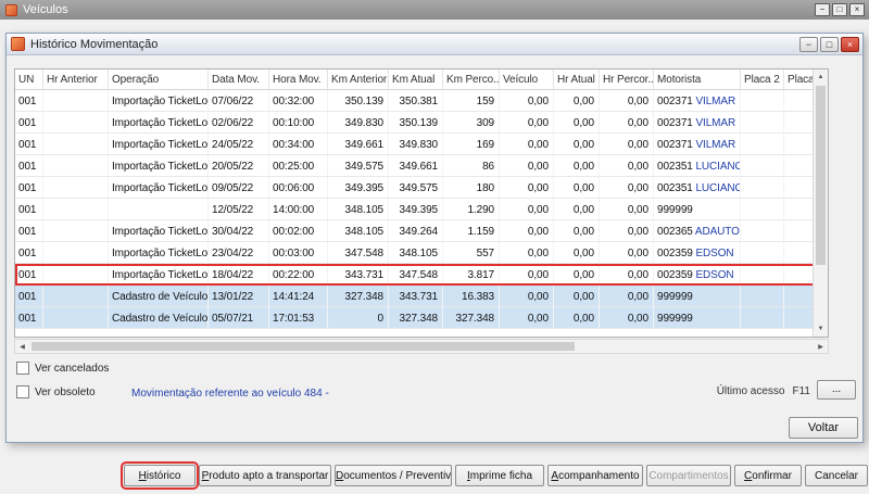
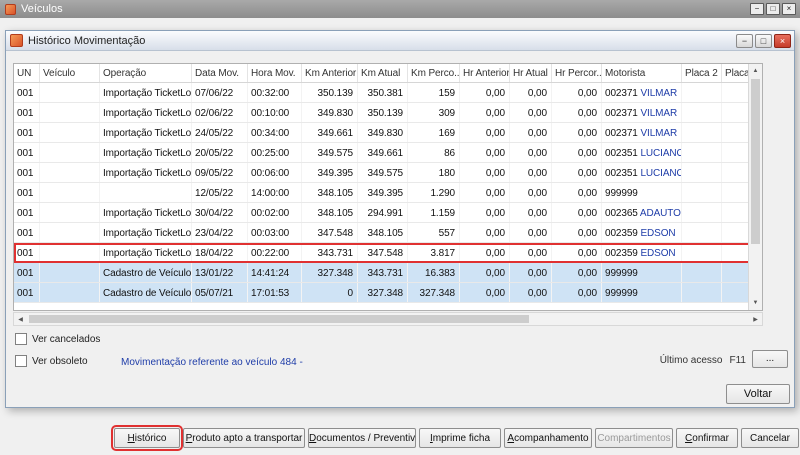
  Veículos
  −
  □
  ×
  Histórico Movimentação
  −
  □
  ×
  UN
- Hr Anterior
+ Veículo
  Operação
  Data Mov.
  Hora Mov.
  Km Anterior
  Km Atual
  Km Perco..
- Veículo
+ Hr Anterior
  Hr Atual
  Hr Percor..
  Motorista
  Placa 2
  Placa
  001
  Importação TicketLo
  07/06/22
  00:32:00
  350.139
  350.381
  159
  0,00
  0,00
  0,00
  002371 VILMAR
  001
  Importação TicketLo
  02/06/22
  00:10:00
  349.830
  350.139
  309
  0,00
  0,00
  0,00
  002371 VILMAR
  001
  Importação TicketLo
  24/05/22
  00:34:00
  349.661
  349.830
  169
  0,00
  0,00
  0,00
  002371 VILMAR
  001
  Importação TicketLo
  20/05/22
  00:25:00
  349.575
  349.661
  86
  0,00
  0,00
  0,00
  002351 LUCIANO
  001
  Importação TicketLo
  09/05/22
  00:06:00
  349.395
  349.575
  180
  0,00
  0,00
  0,00
  002351 LUCIANO
  001
  12/05/22
  14:00:00
  348.105
  349.395
  1.290
  0,00
  0,00
  0,00
  999999
  001
  Importação TicketLo
  30/04/22
  00:02:00
  348.105
- 349.264
+ 294.991
  1.159
  0,00
  0,00
  0,00
  002365 ADAUTO
  001
  Importação TicketLo
  23/04/22
  00:03:00
  347.548
  348.105
  557
  0,00
  0,00
  0,00
  002359 EDSON
  001
  Importação TicketLo
  18/04/22
  00:22:00
  343.731
  347.548
  3.817
  0,00
  0,00
  0,00
  002359 EDSON
  001
  Cadastro de Veículo
  13/01/22
  14:41:24
  327.348
  343.731
  16.383
  0,00
  0,00
  0,00
  999999
  001
  Cadastro de Veículo
  05/07/21
  17:01:53
  0
  327.348
  327.348
  0,00
  0,00
  0,00
  999999
  Ver cancelados
  Ver obsoleto
  Movimentação referente ao veículo 484 -
  Último acesso F11
  ...
  Voltar
  Histórico
  Produto apto a transportar
  Documentos / Preventiv
  Imprime ficha
  Acompanhamento
  Compartimentos
  Confirmar
  Cancelar
